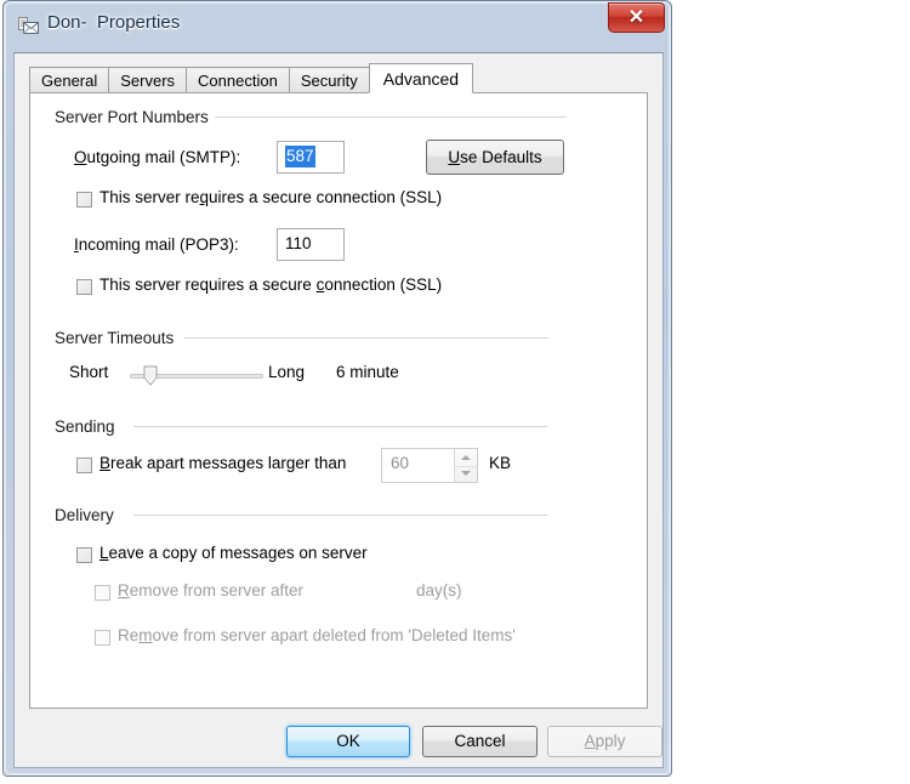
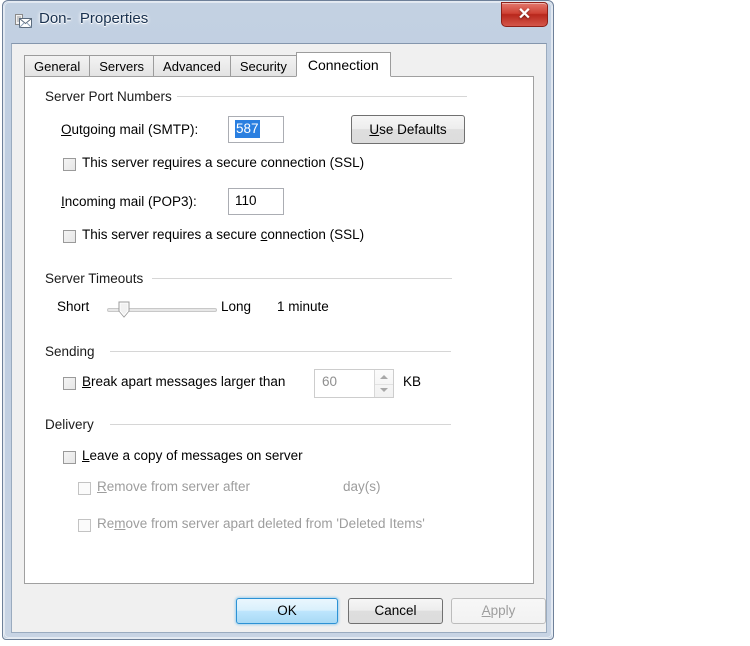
  Don- Properties
  ✕
  General
  Servers
- Connection
+ Advanced
  Security
- Advanced
+ Connection
  Server Port Numbers
  Outgoing mail (SMTP):
  587
  Use Defaults
  This server requires a secure connection (SSL)
  Incoming mail (POP3):
  110
  This server requires a secure connection (SSL)
  Server Timeouts
  Short
  Long
- 6 minute
+ 1 minute
  Sending
  Break apart messages larger than
  60
  KB
  Delivery
  Leave a copy of messages on server
  Remove from server after
  day(s)
  Remove from server apart deleted from 'Deleted Items'
  OK
  Cancel
  Apply
